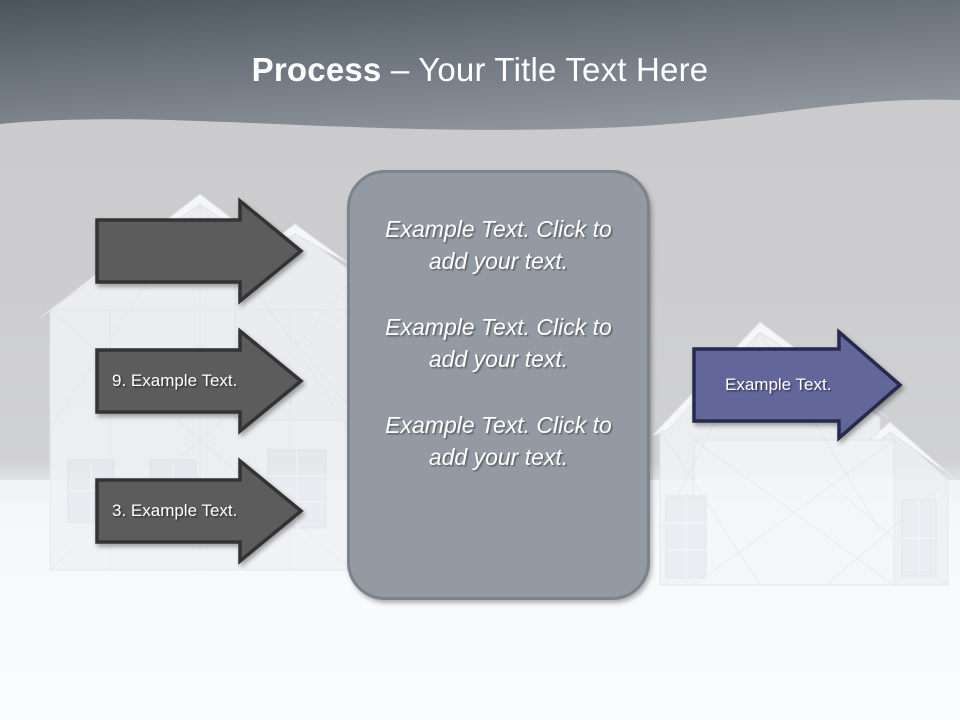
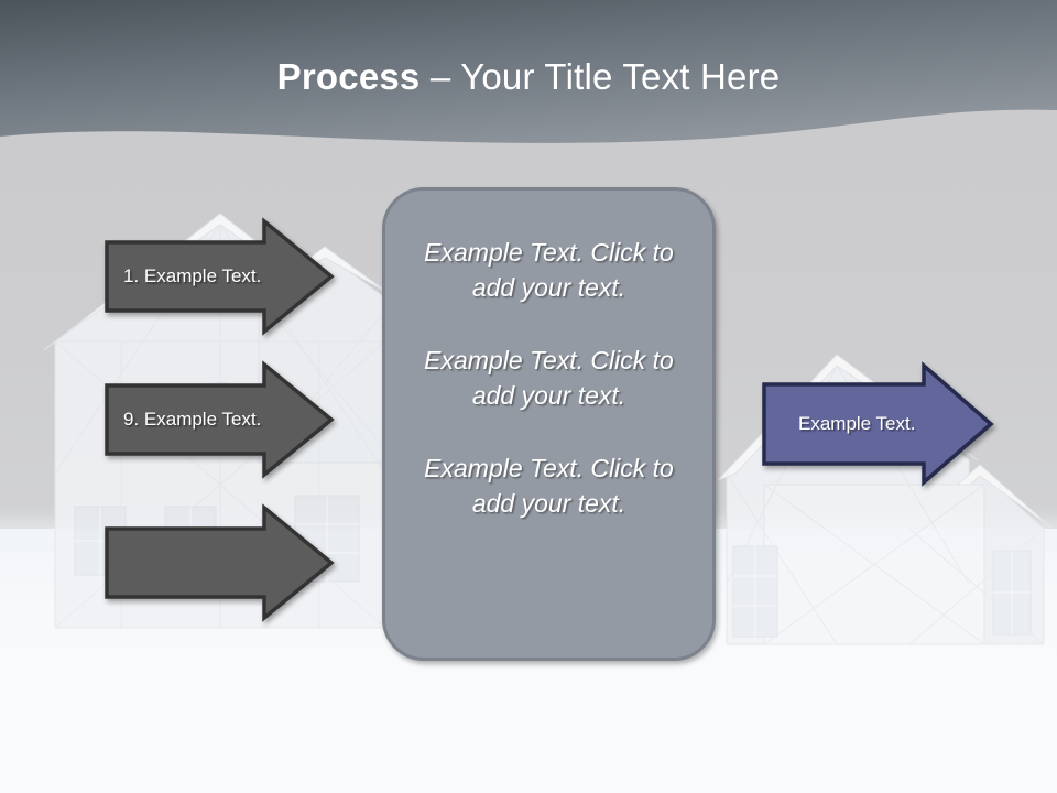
  Process – Your Title Text Here
  Example Text. Click to add your text.
  Example Text. Click to add your text.
  Example Text. Click to add your text.
+ 1. Example Text.
  9. Example Text.
- 3. Example Text.
  Example Text.
